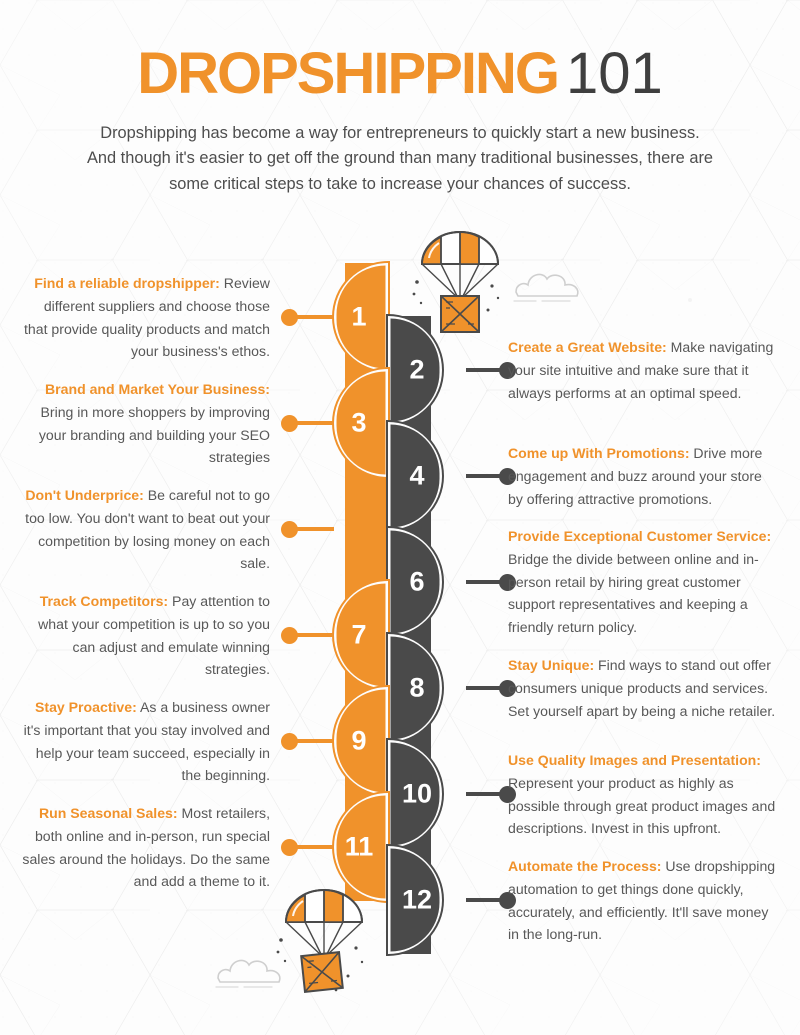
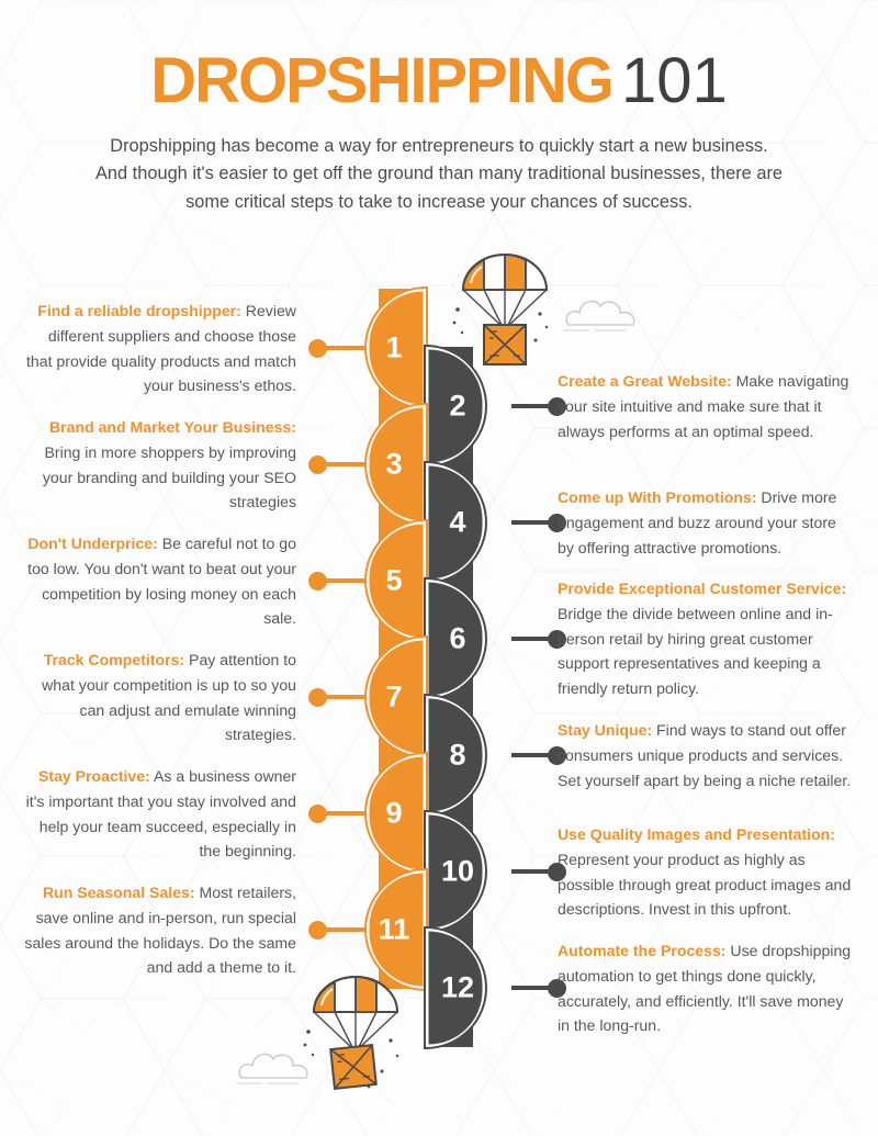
  DROPSHIPPING 101
  Dropshipping has become a way for entrepreneurs to quickly start a new business. And though it's easier to get off the ground than many traditional businesses, there are some critical steps to take to increase your chances of success.
  1
  Find a reliable dropshipper: Review different suppliers and choose those that provide quality products and match your business's ethos.
  2
  Create a Great Website: Make navigating your site intuitive and make sure that it always performs at an optimal speed.
  3
  Brand and Market Your Business: Bring in more shoppers by improving your branding and building your SEO strategies
  4
  Come up With Promotions: Drive more engagement and buzz around your store by offering attractive promotions.
+ 5
  Don't Underprice: Be careful not to go too low. You don't want to beat out your competition by losing money on each sale.
  6
  Provide Exceptional Customer Service: Bridge the divide between online and in-person retail by hiring great customer support representatives and keeping a friendly return policy.
  7
  Track Competitors: Pay attention to what your competition is up to so you can adjust and emulate winning strategies.
  8
  Stay Unique: Find ways to stand out offer consumers unique products and services. Set yourself apart by being a niche retailer.
  9
  Stay Proactive: As a business owner it's important that you stay involved and help your team succeed, especially in the beginning.
  10
  Use Quality Images and Presentation: Represent your product as highly as possible through great product images and descriptions. Invest in this upfront.
  11
- Run Seasonal Sales: Most retailers, both online and in-person, run special sales around the holidays. Do the same and add a theme to it.
+ Run Seasonal Sales: Most retailers, save online and in-person, run special sales around the holidays. Do the same and add a theme to it.
  12
  Automate the Process: Use dropshipping automation to get things done quickly, accurately, and efficiently. It'll save money in the long-run.
